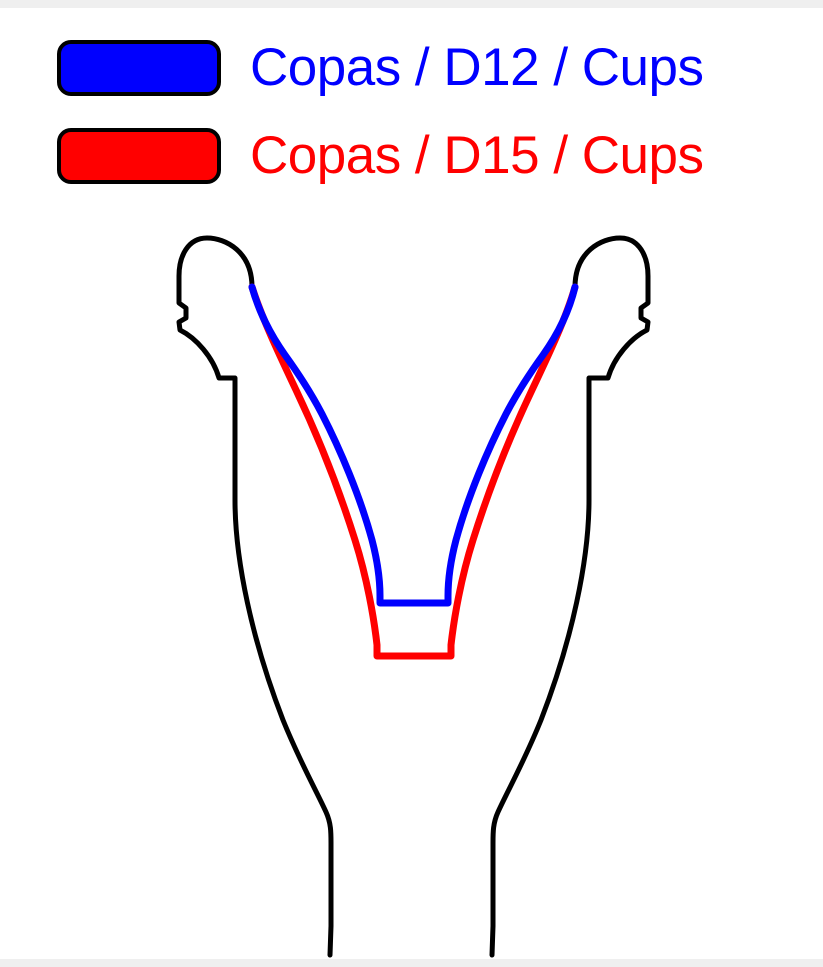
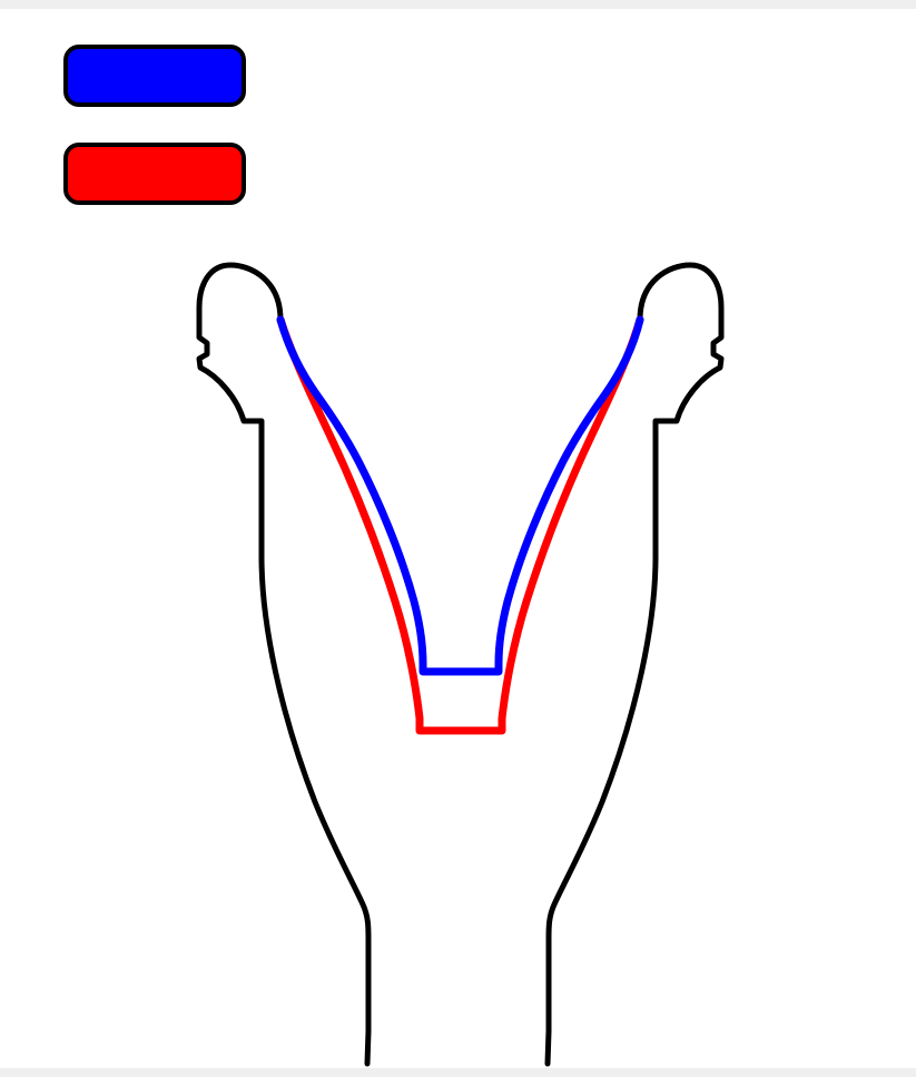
- Copas / D12 / Cups
- Copas / D15 / Cups
